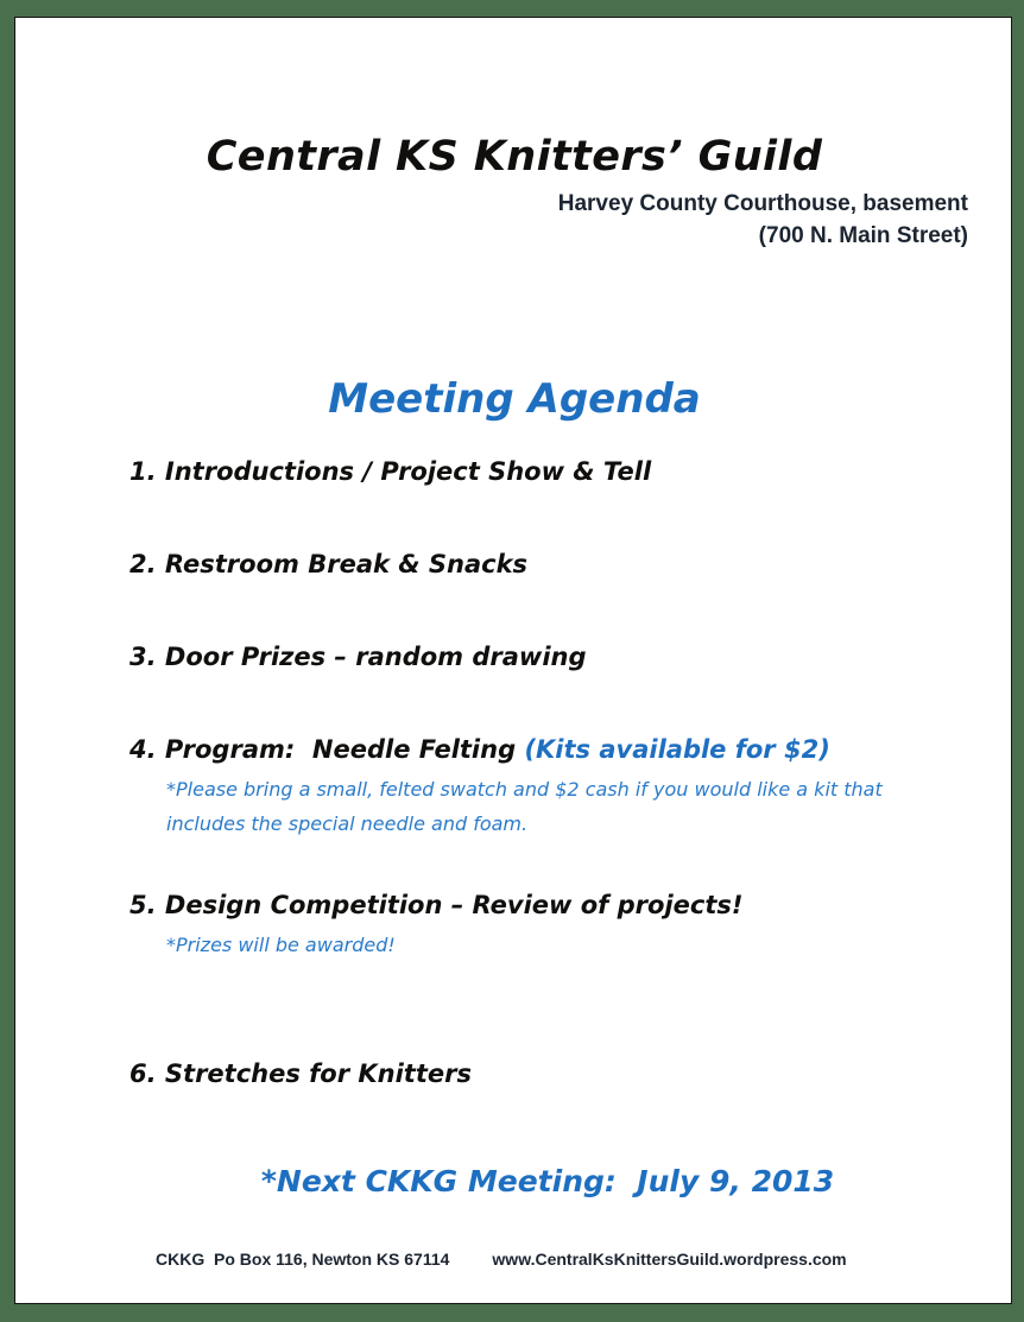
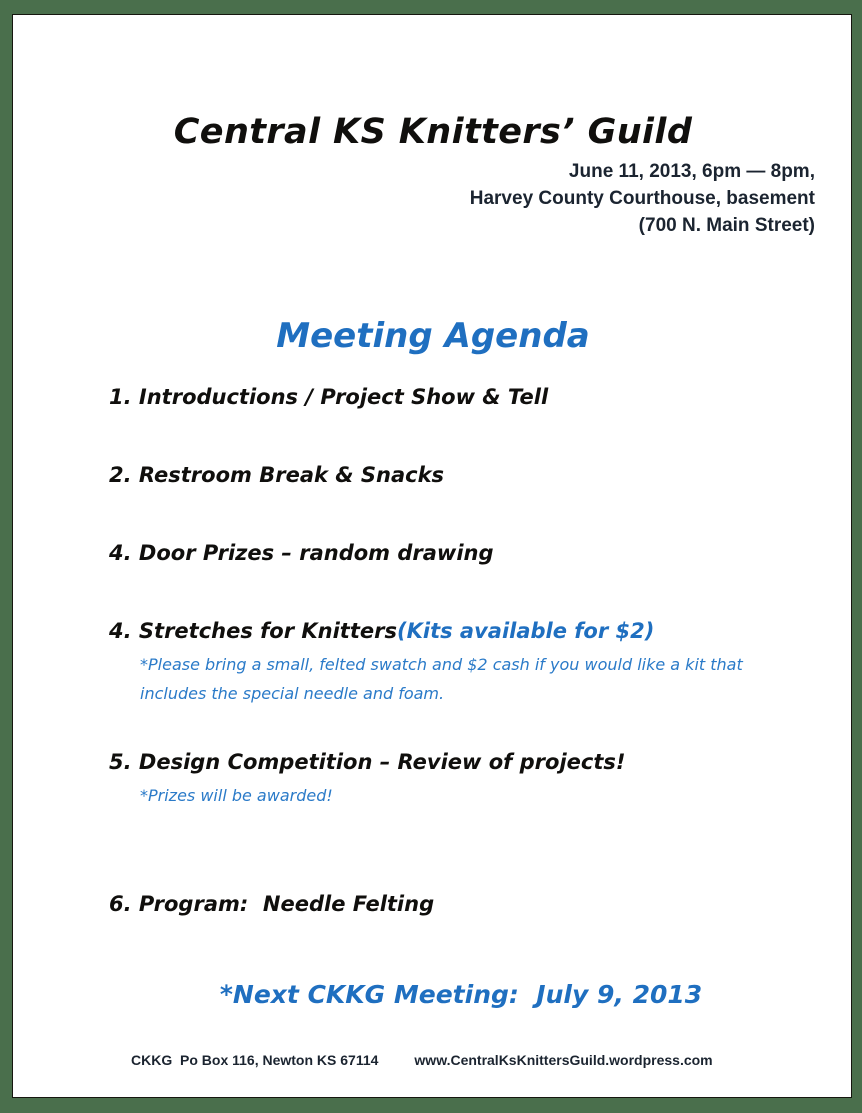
  Central KS Knitters’ Guild
+ June 11, 2013, 6pm — 8pm,
  Harvey County Courthouse, basement
  (700 N. Main Street)
  Meeting Agenda
  1. Introductions / Project Show & Tell
  2. Restroom Break & Snacks
- 3. Door Prizes – random drawing
+ 4. Door Prizes – random drawing
- 4. Program: Needle Felting (Kits available for $2)
+ 4. Stretches for Knitters(Kits available for $2)
  *Please bring a small, felted swatch and $2 cash if you would like a kit that includes the special needle and foam.
  5. Design Competition – Review of projects!
  *Prizes will be awarded!
- 6. Stretches for Knitters
+ 6. Program: Needle Felting
  *Next CKKG Meeting: July 9, 2013
  CKKG Po Box 116, Newton KS 67114 www.CentralKsKnittersGuild.wordpress.com
